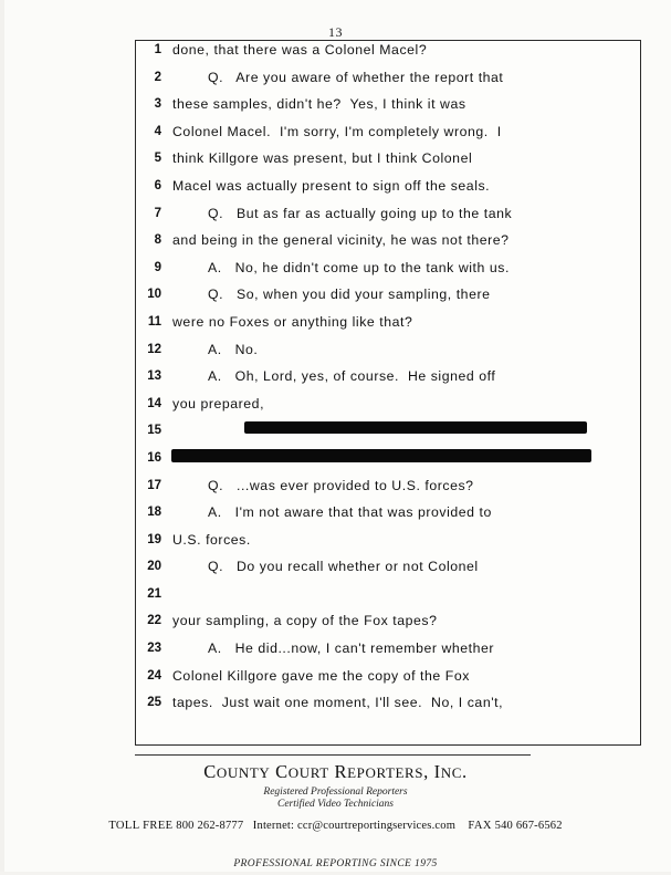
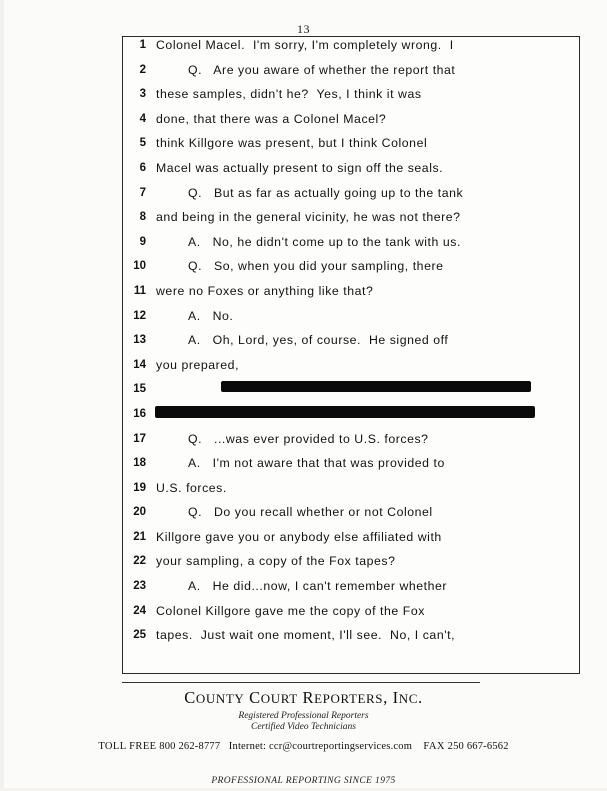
  13
  1
- done, that there was a Colonel Macel?
+ Colonel Macel. I'm sorry, I'm completely wrong. I
  2
  Q. Are you aware of whether the report that
  3
  these samples, didn't he? Yes, I think it was
  4
- Colonel Macel. I'm sorry, I'm completely wrong. I
+ done, that there was a Colonel Macel?
  5
  think Killgore was present, but I think Colonel
  6
  Macel was actually present to sign off the seals.
  7
  Q. But as far as actually going up to the tank
  8
  and being in the general vicinity, he was not there?
  9
  A. No, he didn't come up to the tank with us.
  10
  Q. So, when you did your sampling, there
  11
  were no Foxes or anything like that?
  12
  A. No.
  13
  A. Oh, Lord, yes, of course. He signed off
  14
  you prepared,
  15
  16
  17
  Q. ...was ever provided to U.S. forces?
  18
  A. I'm not aware that that was provided to
  19
  U.S. forces.
  20
  Q. Do you recall whether or not Colonel
  21
+ Killgore gave you or anybody else affiliated with
  22
  your sampling, a copy of the Fox tapes?
  23
  A. He did...now, I can't remember whether
  24
  Colonel Killgore gave me the copy of the Fox
  25
  tapes. Just wait one moment, I'll see. No, I can't,
  COUNTY COURT REPORTERS, INC.
  Registered Professional Reporters
  Certified Video Technicians
- TOLL FREE 800 262-8777 Internet: ccr@courtreportingservices.com FAX 540 667-6562
+ TOLL FREE 800 262-8777 Internet: ccr@courtreportingservices.com FAX 250 667-6562
  PROFESSIONAL REPORTING SINCE 1975
